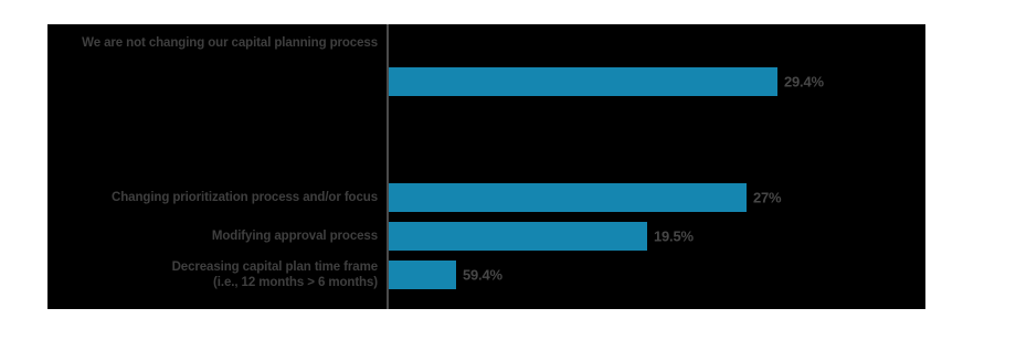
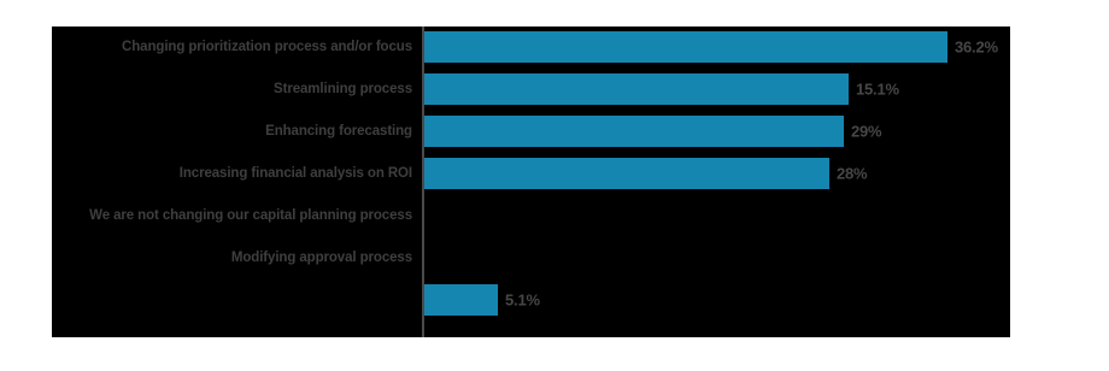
- We are not changing our capital planning process
+ Changing prioritization process and/or focus
+ 36.2%
+ Streamlining process
- 29.4%
+ 15.1%
+ Enhancing forecasting
+ 29%
+ Increasing financial analysis on ROI
+ 28%
- Changing prioritization process and/or focus
+ We are not changing our capital planning process
- 27%
  Modifying approval process
- 19.5%
- Decreasing capital plan time frame
- (i.e., 12 months > 6 months)
- 59.4%
+ 5.1%
